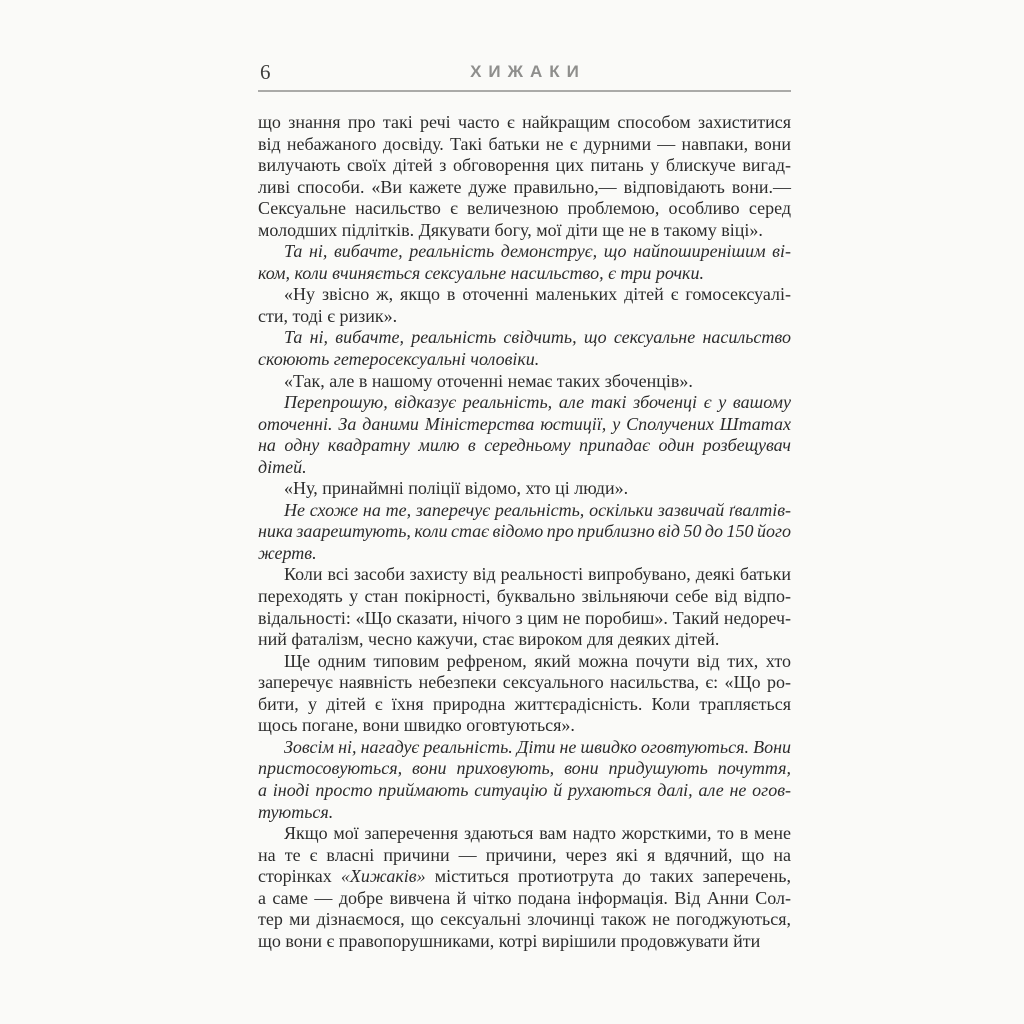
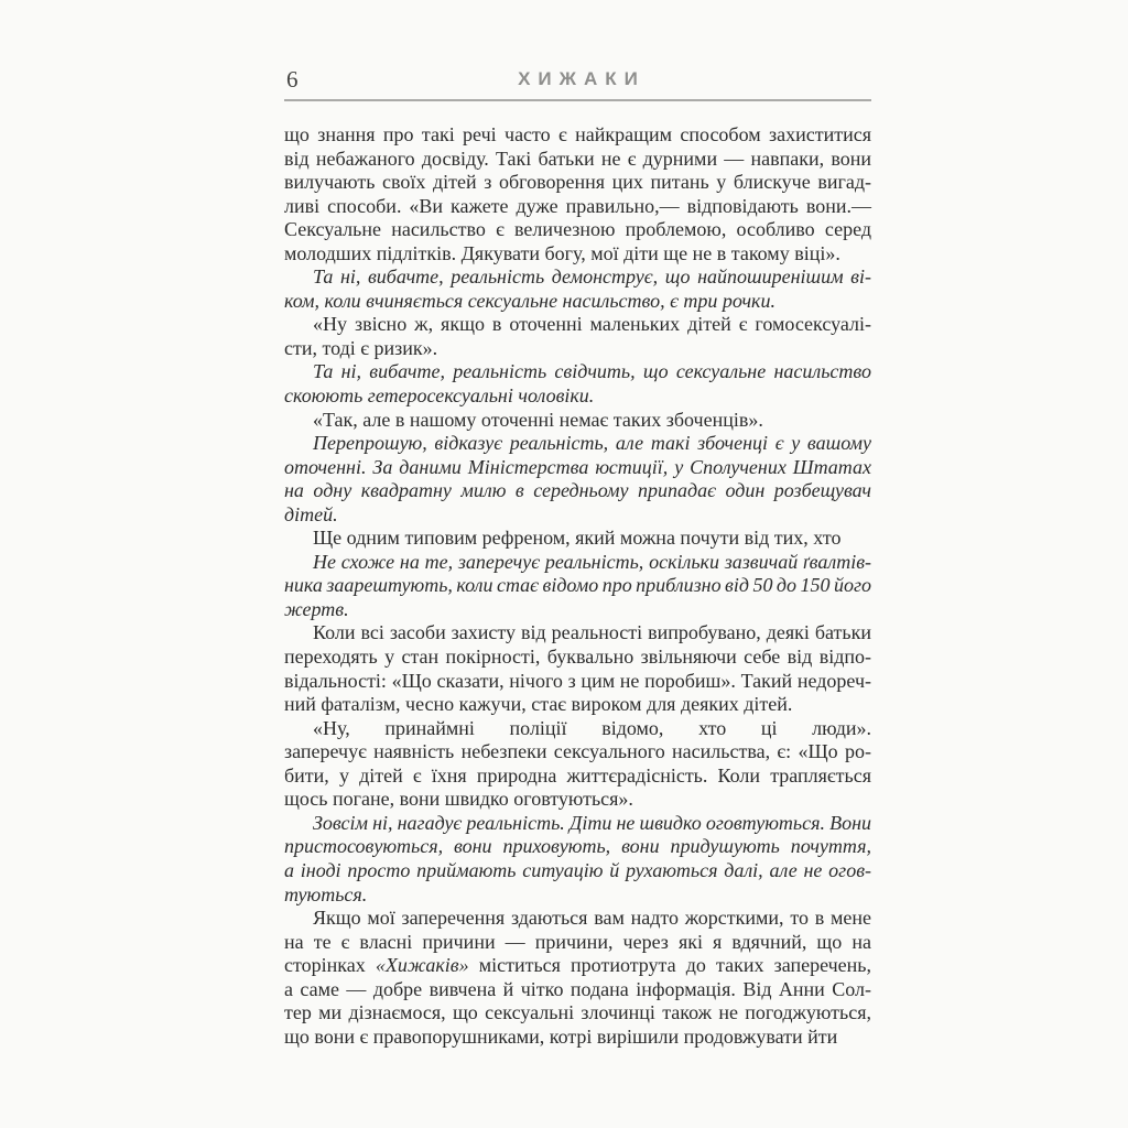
  6
  ХИЖАКИ
  що знання про такі речі часто є найкращим способом захиститися
  від небажаного досвіду. Такі батьки не є дурними — навпаки, вони
  вилучають своїх дітей з обговорення цих питань у блискуче вигад-
  ливі способи. «Ви кажете дуже правильно,— відповідають вони.—
  Сексуальне насильство є величезною проблемою, особливо серед
  молодших підлітків. Дякувати богу, мої діти ще не в такому віці».
  Та ні, вибачте, реальність демонструє, що найпоширенішим ві-
  ком, коли вчиняється сексуальне насильство, є три рочки.
  «Ну звісно ж, якщо в оточенні маленьких дітей є гомосексуалі-
  сти, тоді є ризик».
  Та ні, вибачте, реальність свідчить, що сексуальне насильство
  скоюють гетеросексуальні чоловіки.
  «Так, але в нашому оточенні немає таких збоченців».
  Перепрошую, відказує реальність, але такі збоченці є у вашому
  оточенні. За даними Міністерства юстиції, у Сполучених Штатах
  на одну квадратну милю в середньому припадає один розбещувач
  дітей.
- «Ну, принаймні поліції відомо, хто ці люди».
+ Ще одним типовим рефреном, який можна почути від тих, хто
  Не схоже на те, заперечує реальність, оскільки зазвичай ґвалтів-
  ника заарештують, коли стає відомо про приблизно від 50 до 150 його
  жертв.
  Коли всі засоби захисту від реальності випробувано, деякі батьки
  переходять у стан покірності, буквально звільняючи себе від відпо-
  відальності: «Що сказати, нічого з цим не поробиш». Такий недореч-
  ний фаталізм, чесно кажучи, стає вироком для деяких дітей.
- Ще одним типовим рефреном, який можна почути від тих, хто
+ «Ну, принаймні поліції відомо, хто ці люди».
  заперечує наявність небезпеки сексуального насильства, є: «Що ро-
  бити, у дітей є їхня природна життєрадісність. Коли трапляється
  щось погане, вони швидко оговтуються».
  Зовсім ні, нагадує реальність. Діти не швидко оговтуються. Вони
  пристосовуються, вони приховують, вони придушують почуття,
  а іноді просто приймають ситуацію й рухаються далі, але не огов-
  туються.
  Якщо мої заперечення здаються вам надто жорсткими, то в мене
  на те є власні причини — причини, через які я вдячний, що на
  сторінках «Хижаків» міститься протиотрута до таких заперечень,
  а саме — добре вивчена й чітко подана інформація. Від Анни Сол-
  тер ми дізнаємося, що сексуальні злочинці також не погоджуються,
  що вони є правопорушниками, котрі вирішили продовжувати йти
